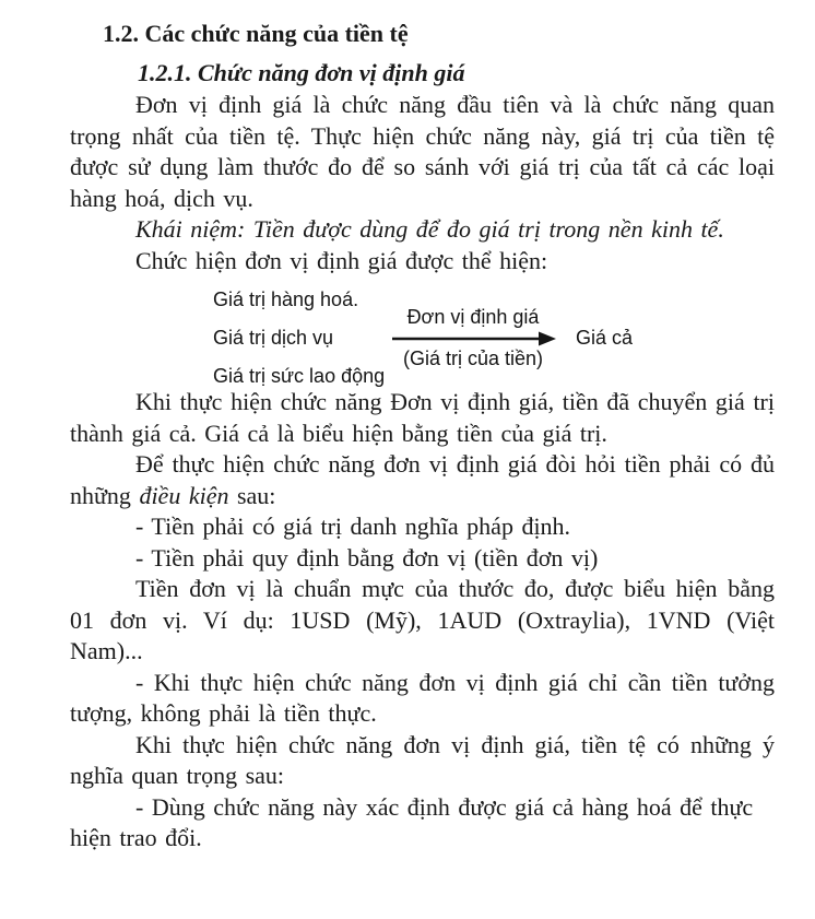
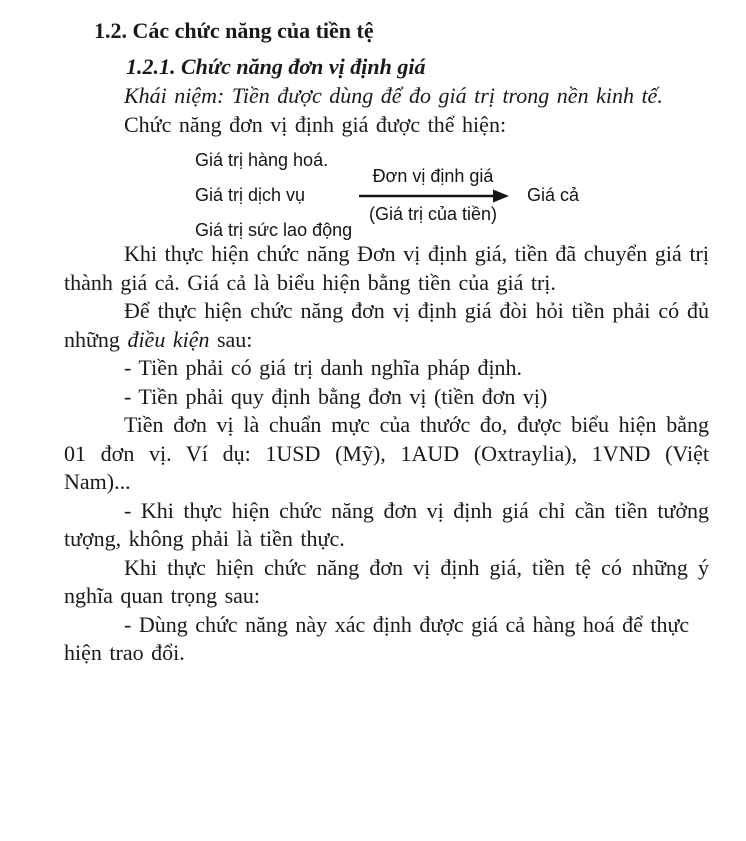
  1.2. Các chức năng của tiền tệ
  1.2.1. Chức năng đơn vị định giá
- Đơn vị định giá là chức năng đầu tiên và là chức năng quan trọng nhất của tiền tệ. Thực hiện chức năng này, giá trị của tiền tệ được sử dụng làm thước đo để so sánh với giá trị của tất cả các loại hàng hoá, dịch vụ.
  Khái niệm: Tiền được dùng để đo giá trị trong nền kinh tế.
- Chức hiện đơn vị định giá được thể hiện:
+ Chức năng đơn vị định giá được thể hiện:
  Giá trị hàng hoá.
  Giá trị dịch vụ
  Giá trị sức lao động
  Đơn vị định giá
  (Giá trị của tiền)
  Giá cả
  Khi thực hiện chức năng Đơn vị định giá, tiền đã chuyển giá trị thành giá cả. Giá cả là biểu hiện bằng tiền của giá trị.
  Để thực hiện chức năng đơn vị định giá đòi hỏi tiền phải có đủ những điều kiện sau:
  - Tiền phải có giá trị danh nghĩa pháp định.
  - Tiền phải quy định bằng đơn vị (tiền đơn vị)
  Tiền đơn vị là chuẩn mực của thước đo, được biểu hiện bằng 01 đơn vị. Ví dụ: 1USD (Mỹ), 1AUD (Oxtraylia), 1VND (Việt Nam)...
  - Khi thực hiện chức năng đơn vị định giá chỉ cần tiền tưởng tượng, không phải là tiền thực.
  Khi thực hiện chức năng đơn vị định giá, tiền tệ có những ý nghĩa quan trọng sau:
  - Dùng chức năng này xác định được giá cả hàng hoá để thực
  hiện trao đổi.
